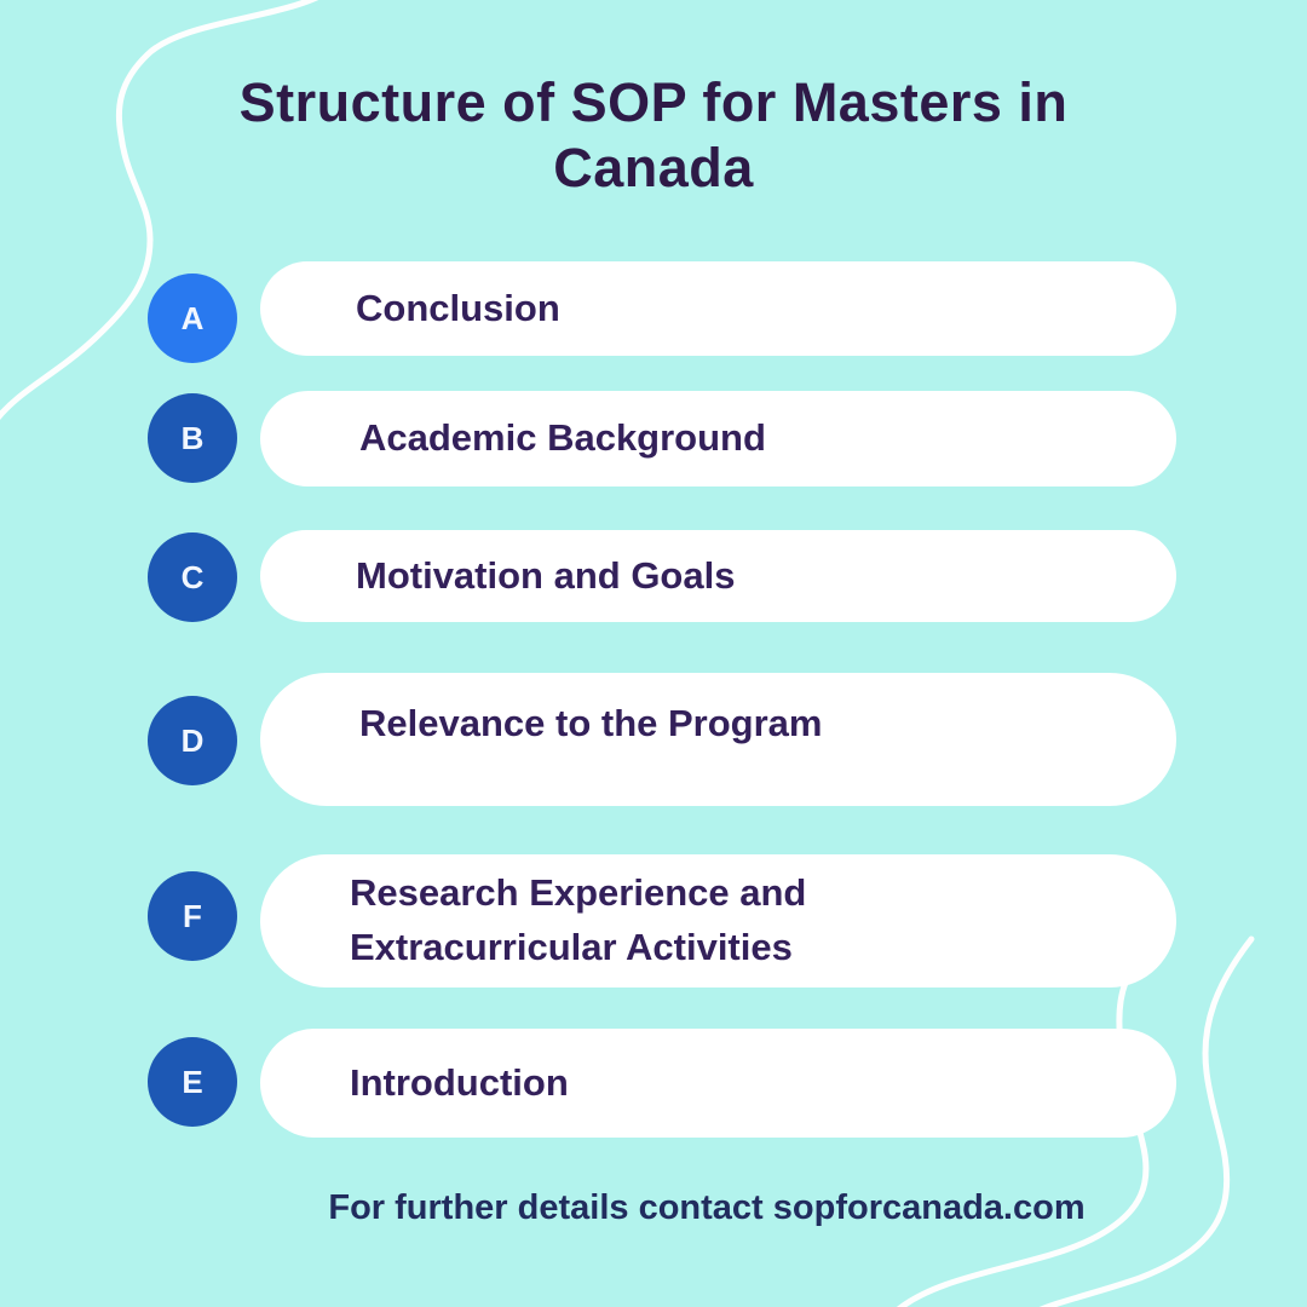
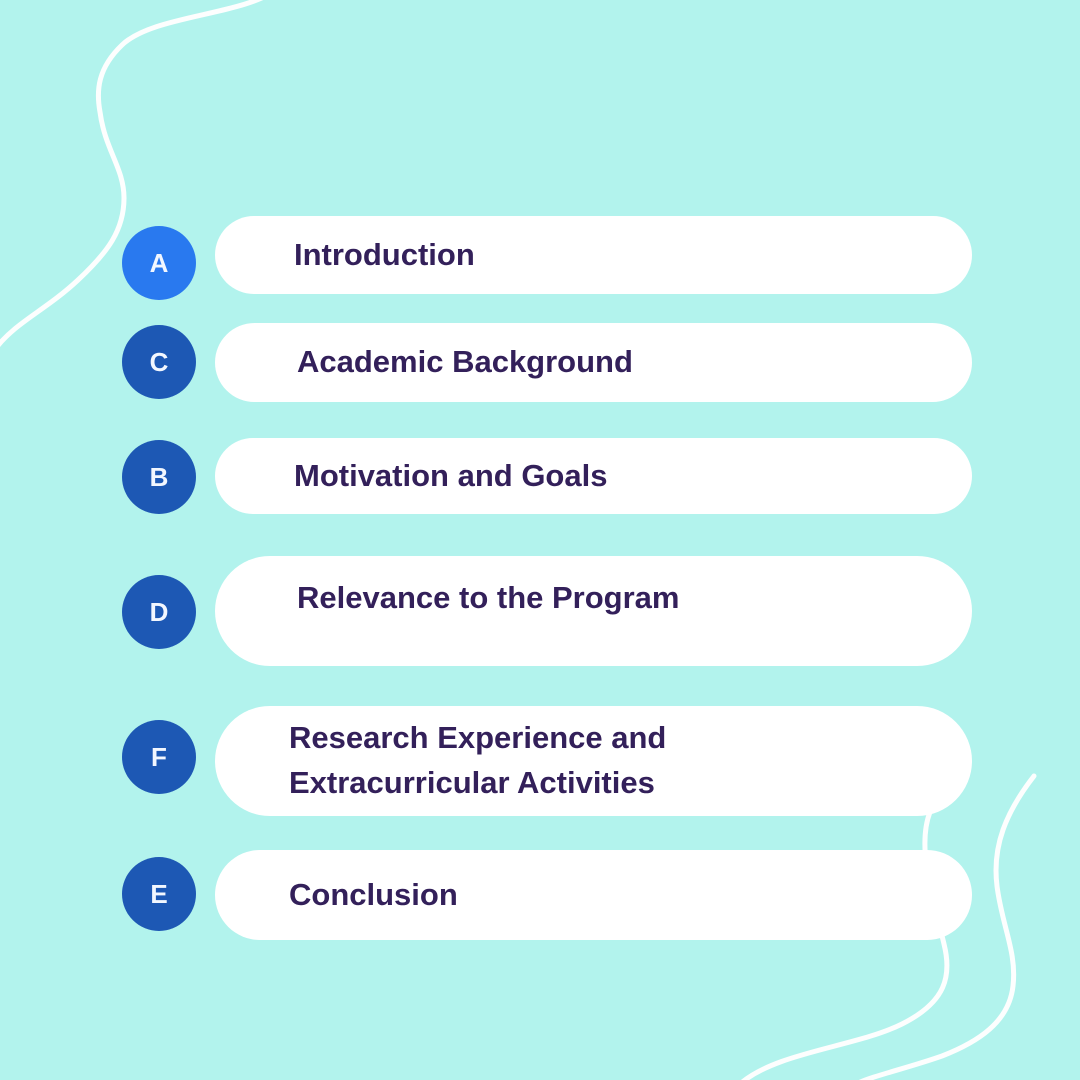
- Structure of SOP for Masters in Canada
  A
- Conclusion
+ Introduction
- B
+ C
  Academic Background
- C
+ B
  Motivation and Goals
  D
  Relevance to the Program
  F
  Research Experience and Extracurricular Activities
  E
- Introduction
+ Conclusion
- For further details contact sopforcanada.com
